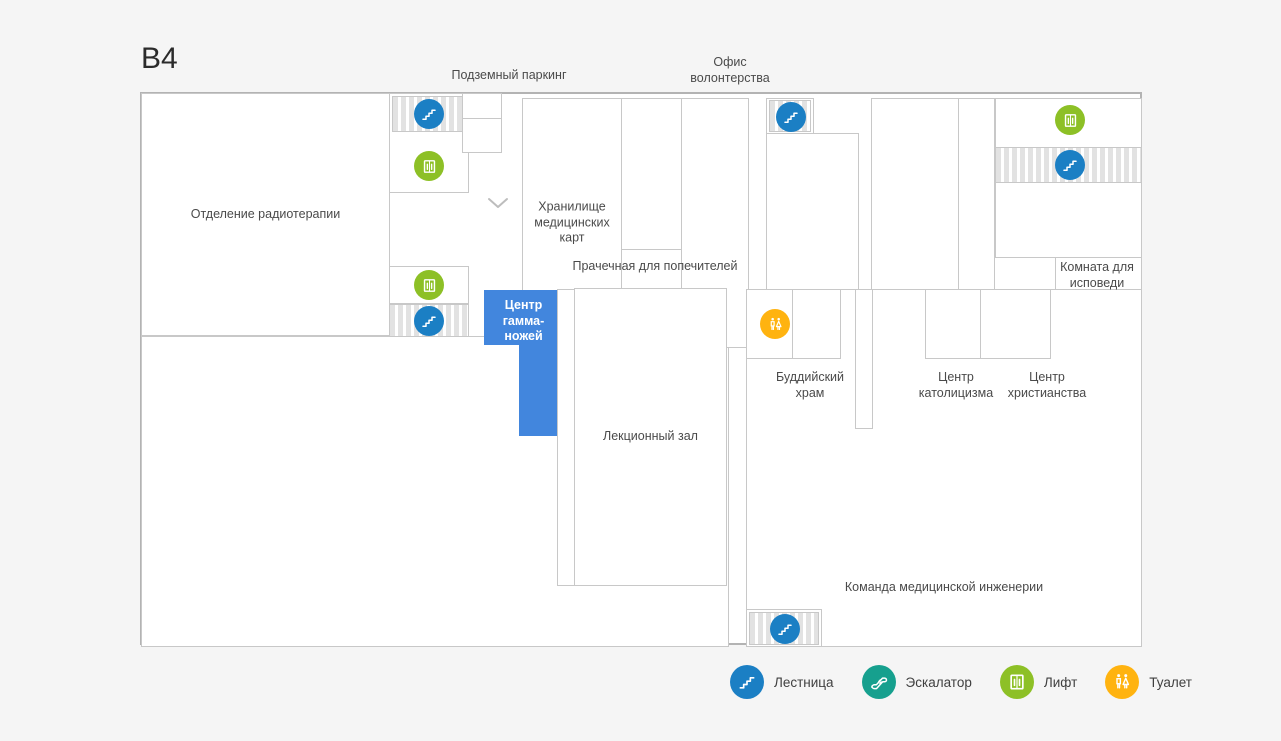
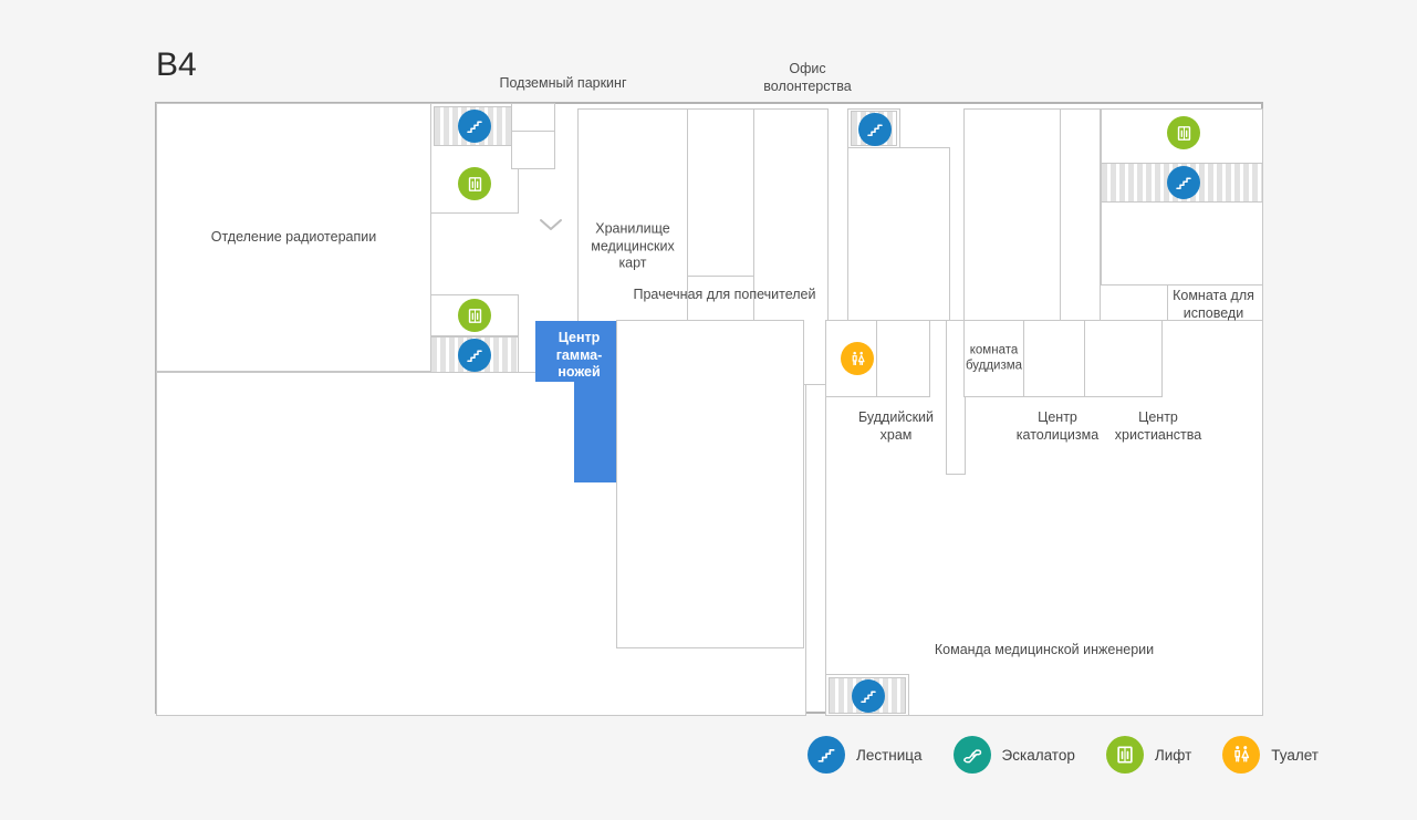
  B4
  Подземный паркинг
  Офис
  волонтерства
  Отделение радиотерапии
  Хранилище
  медицинских
  карт
  Центр
  гамма-ножей
- Лекционный зал
  Команда медицинской инженерии
+ комната
+ буддизма
  Прачечная для попечителей
  Комната для
  исповеди
  Буддийский
  храм
  Центр
  католицизма
  Центр
  христианства
  Лестница
  Эскалатор
  Лифт
  Туалет
